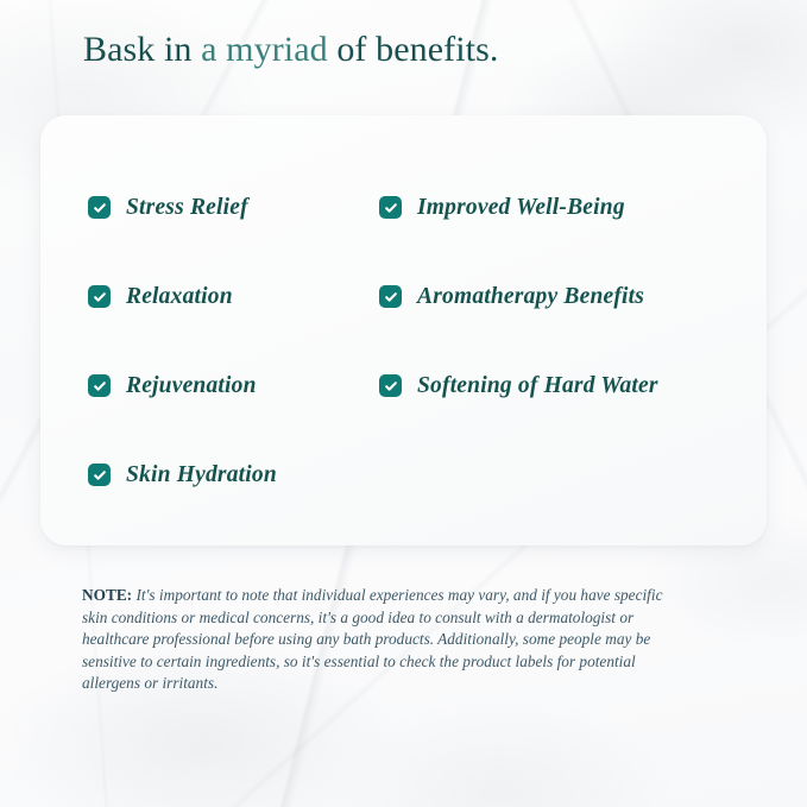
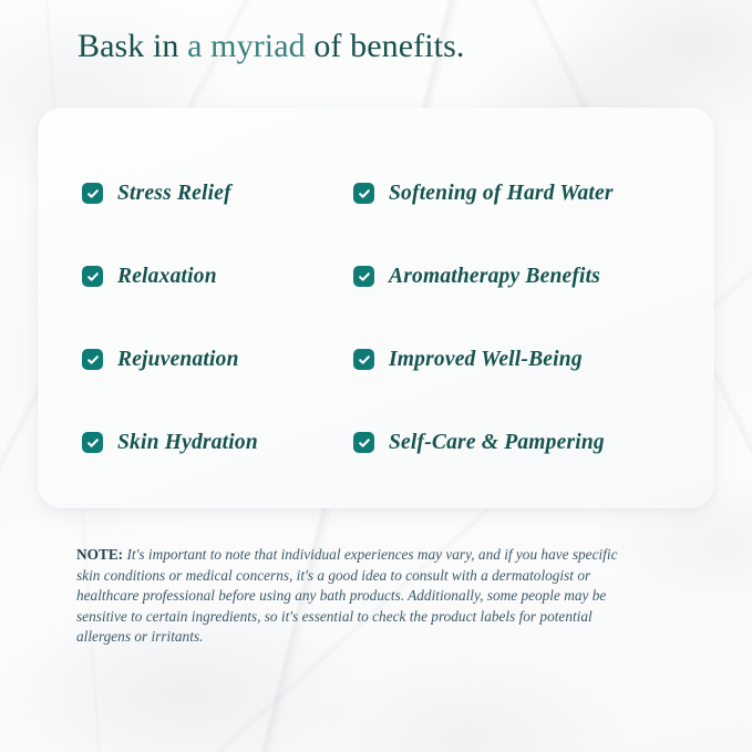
  Bask in a myriad of benefits.
  Stress Relief
- Improved Well-Being
+ Softening of Hard Water
  Relaxation
  Aromatherapy Benefits
  Rejuvenation
- Softening of Hard Water
+ Improved Well-Being
  Skin Hydration
+ Self-Care & Pampering
  NOTE: It's important to note that individual experiences may vary, and if you have specific skin conditions or medical concerns, it's a good idea to consult with a dermatologist or healthcare professional before using any bath products. Additionally, some people may be sensitive to certain ingredients, so it's essential to check the product labels for potential allergens or irritants.
